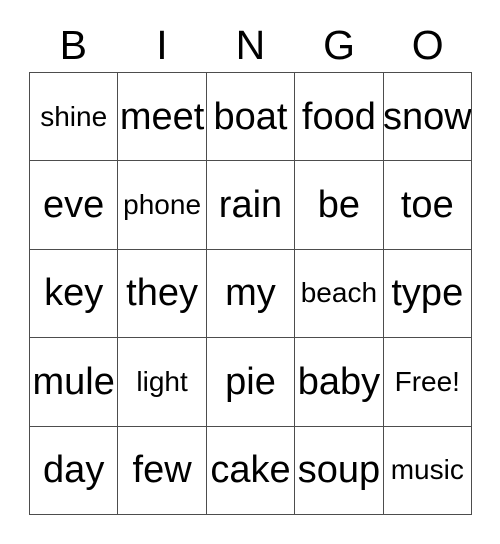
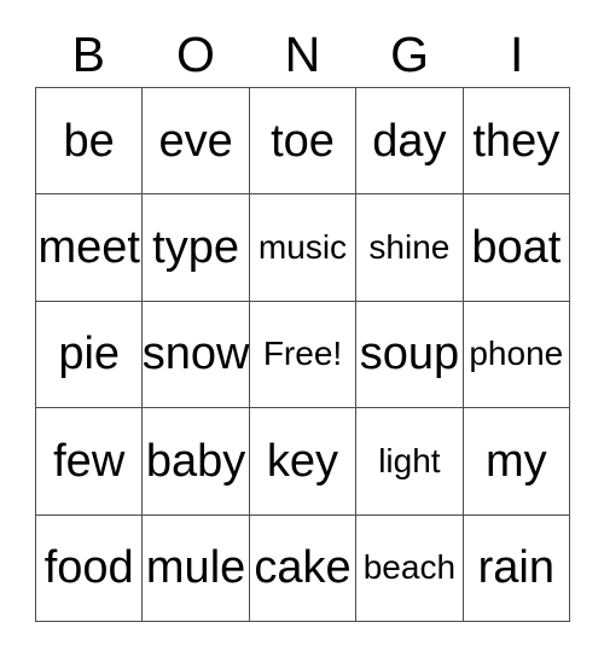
  B
- I
+ O
  N
  G
- O
+ I
- shine
+ be
- meet
+ eve
- boat
+ toe
- food
+ day
- snow
+ they
- eve
+ meet
- phone
+ type
- rain
+ music
- be
+ shine
- toe
+ boat
- key
+ pie
- they
+ snow
- my
+ Free!
- beach
+ soup
- type
+ phone
- mule
+ few
- light
+ baby
- pie
+ key
- baby
+ light
- Free!
+ my
- day
+ food
- few
+ mule
  cake
- soup
+ beach
- music
+ rain
